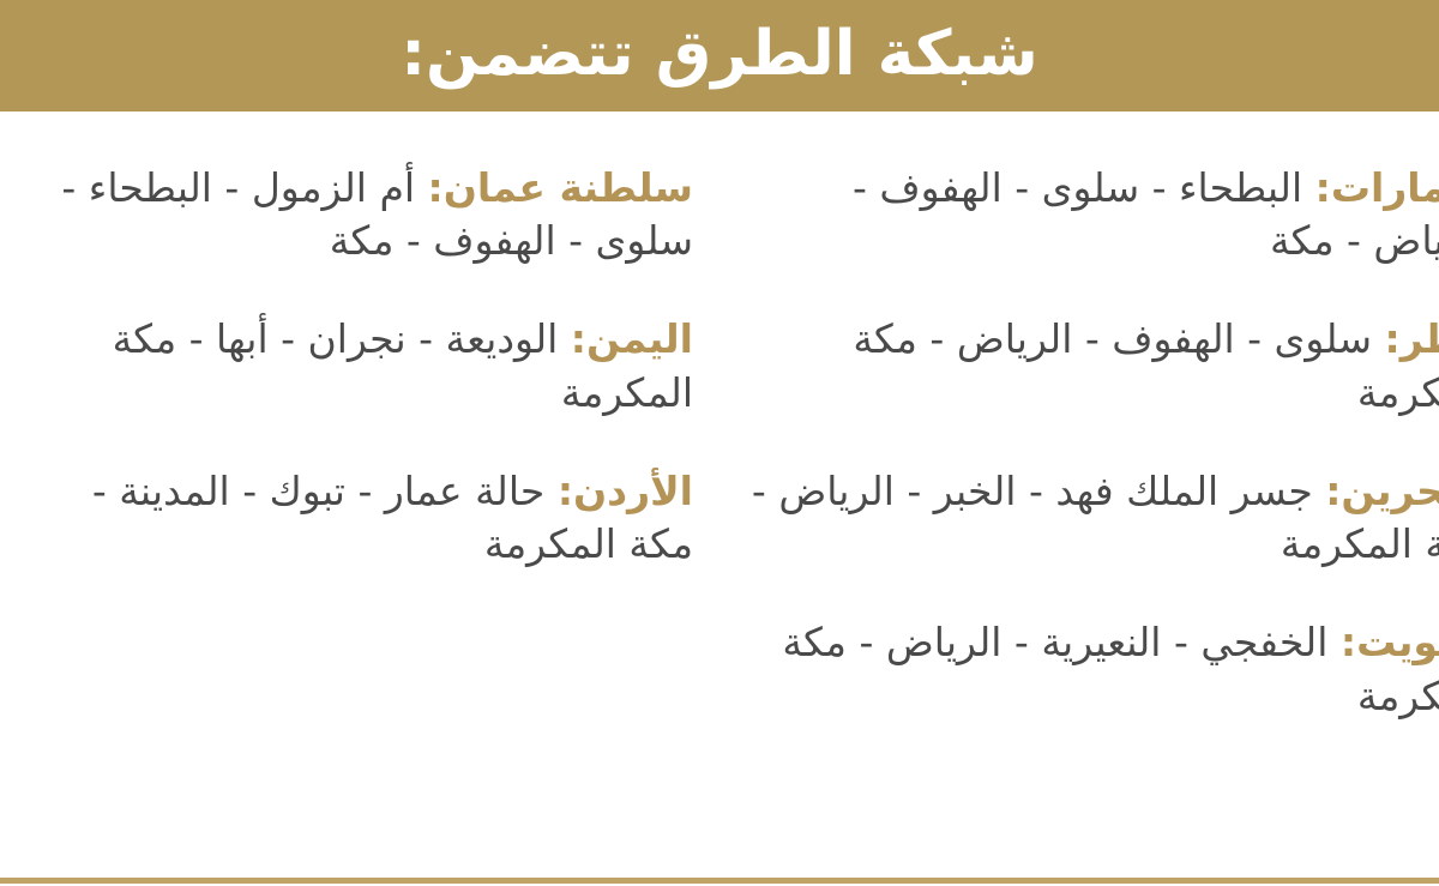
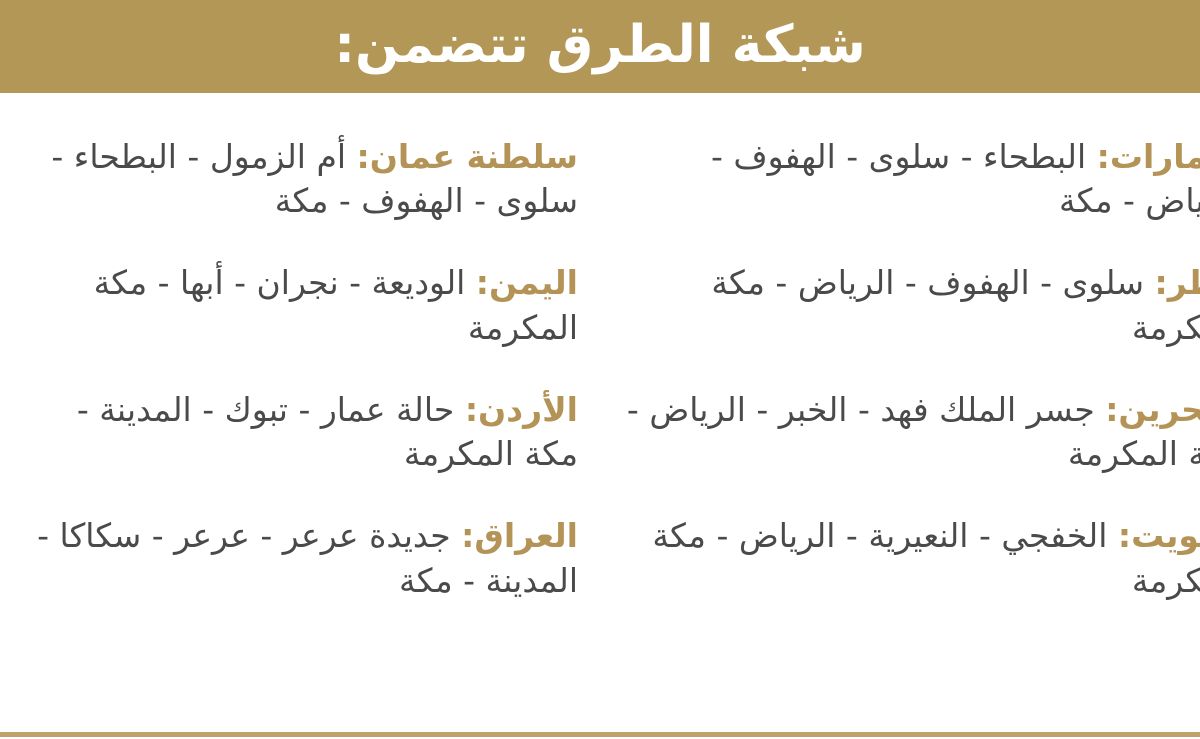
  شبكة الطرق تتضمن:
  مارات: البطحاء - سلوى - الهفوف -اض - مكة
  ر: سلوى - الهفوف - الرياض - مكةكرمة
  حرين: جسر الملك فهد - الخبر - الرياض -ة المكرمة
  ويت: الخفجي - النعيرية - الرياض - مكةكرمة
  سلطنة عمان: أم الزمول - البطحاء - سلوى - الهفوف - مكة
  اليمن: الوديعة - نجران - أبها - مكة المكرمة
  الأردن: حالة عمار - تبوك - المدينة - مكة المكرمة
+ العراق: جديدة عرعر - عرعر - سكاكا - المدينة - مكة
